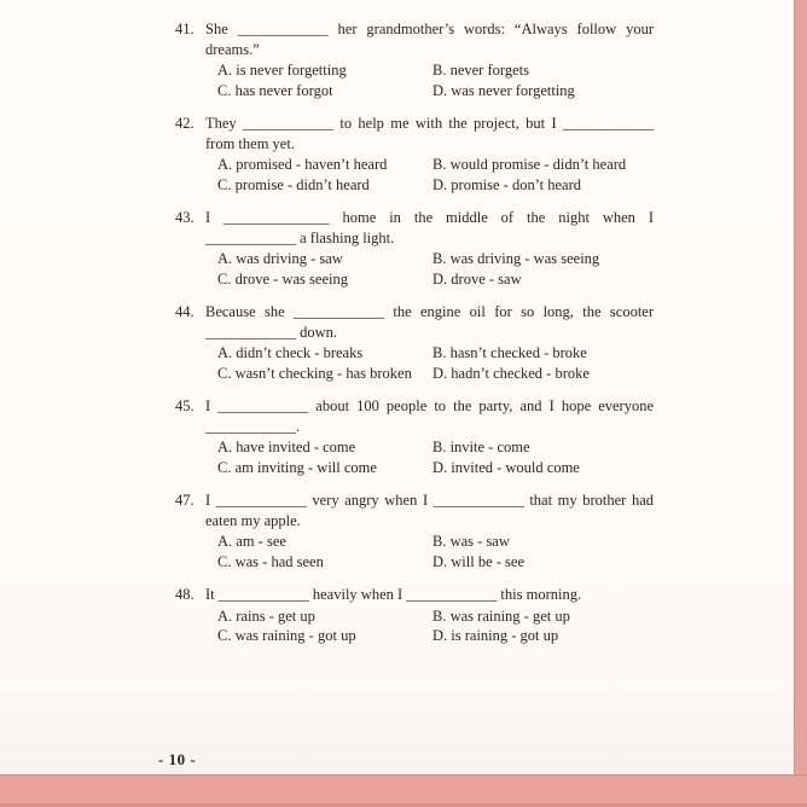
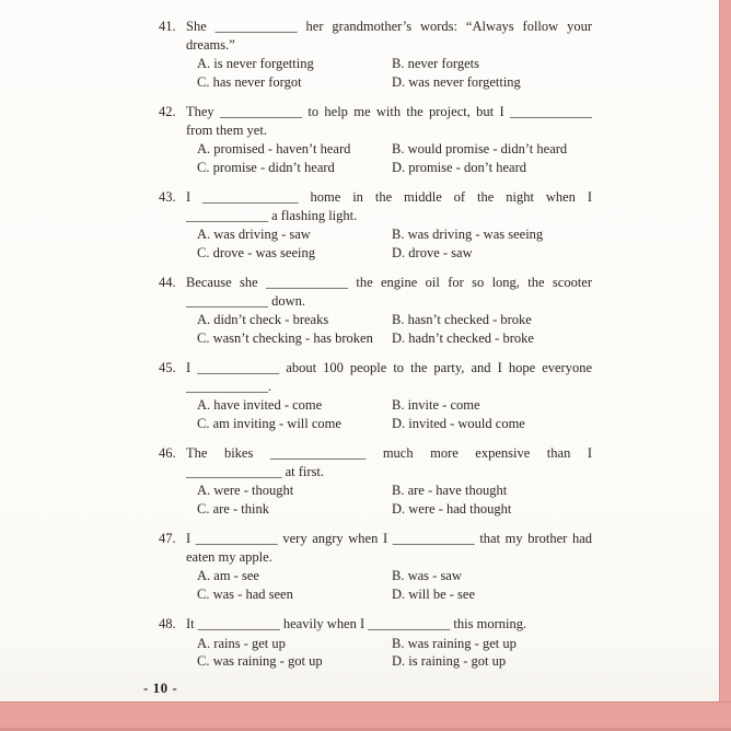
  41.
  She ____________ her grandmother’s words: “Always follow your dreams.”
  A. is never forgetting
  B. never forgets
  C. has never forgot
  D. was never forgetting
  42.
  They ____________ to help me with the project, but I ____________ from them yet.
  A. promised - haven’t heard
  B. would promise - didn’t heard
  C. promise - didn’t heard
  D. promise - don’t heard
  43.
  I ______________ home in the middle of the night when I ____________ a flashing light.
  A. was driving - saw
  B. was driving - was seeing
  C. drove - was seeing
  D. drove - saw
  44.
  Because she ____________ the engine oil for so long, the scooter ____________ down.
  A. didn’t check - breaks
  B. hasn’t checked - broke
  C. wasn’t checking - has broken
  D. hadn’t checked - broke
  45.
  I ____________ about 100 people to the party, and I hope everyone ____________.
  A. have invited - come
  B. invite - come
  C. am inviting - will come
  D. invited - would come
+ 46.
+ The bikes ______________ much more expensive than I ______________ at first.
+ A. were - thought
+ B. are - have thought
+ C. are - think
+ D. were - had thought
  47.
  I ____________ very angry when I ____________ that my brother had eaten my apple.
  A. am - see
  B. was - saw
  C. was - had seen
  D. will be - see
  48.
  It ____________ heavily when I ____________ this morning.
  A. rains - get up
  B. was raining - get up
  C. was raining - got up
  D. is raining - got up
  - 10 -
